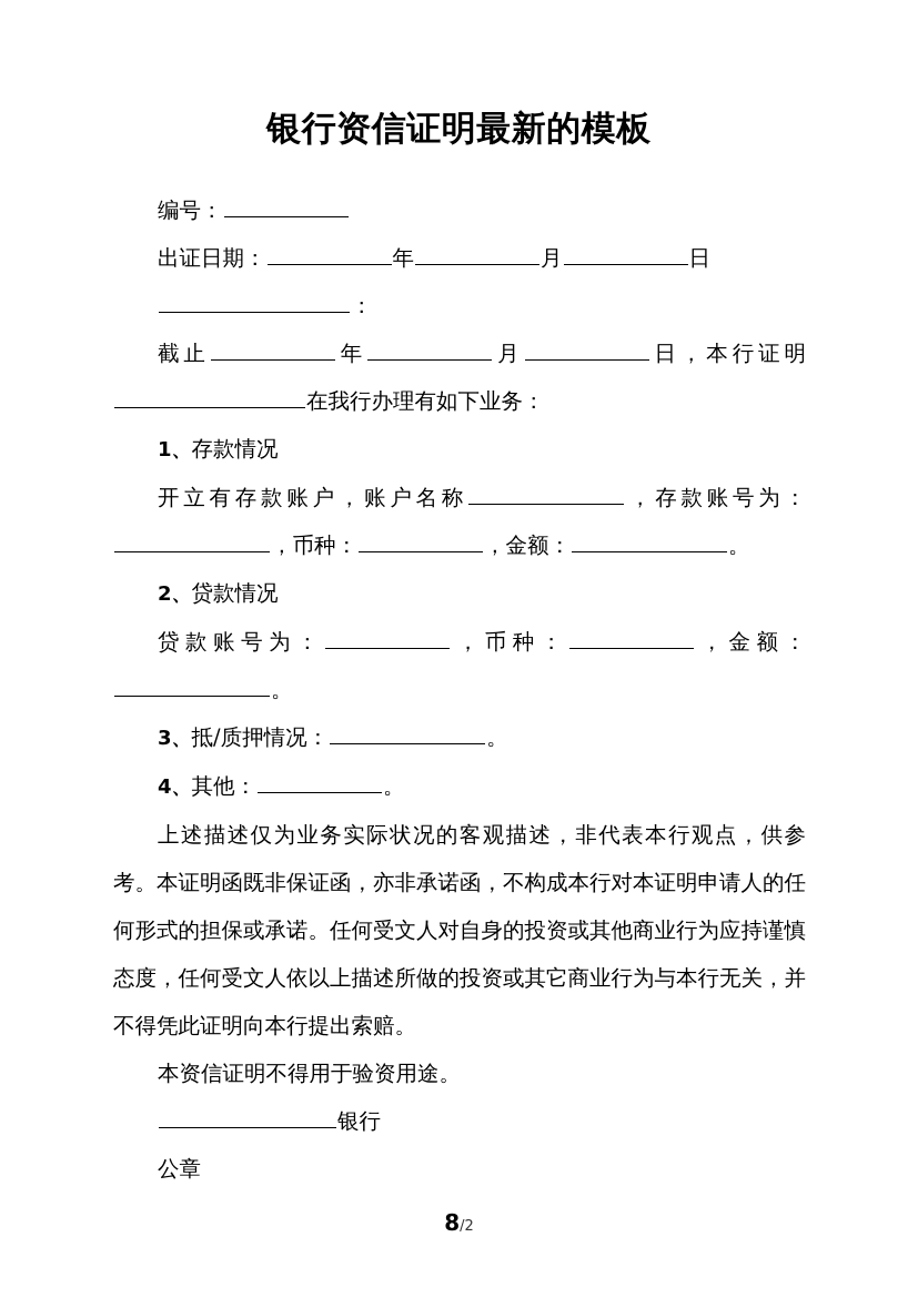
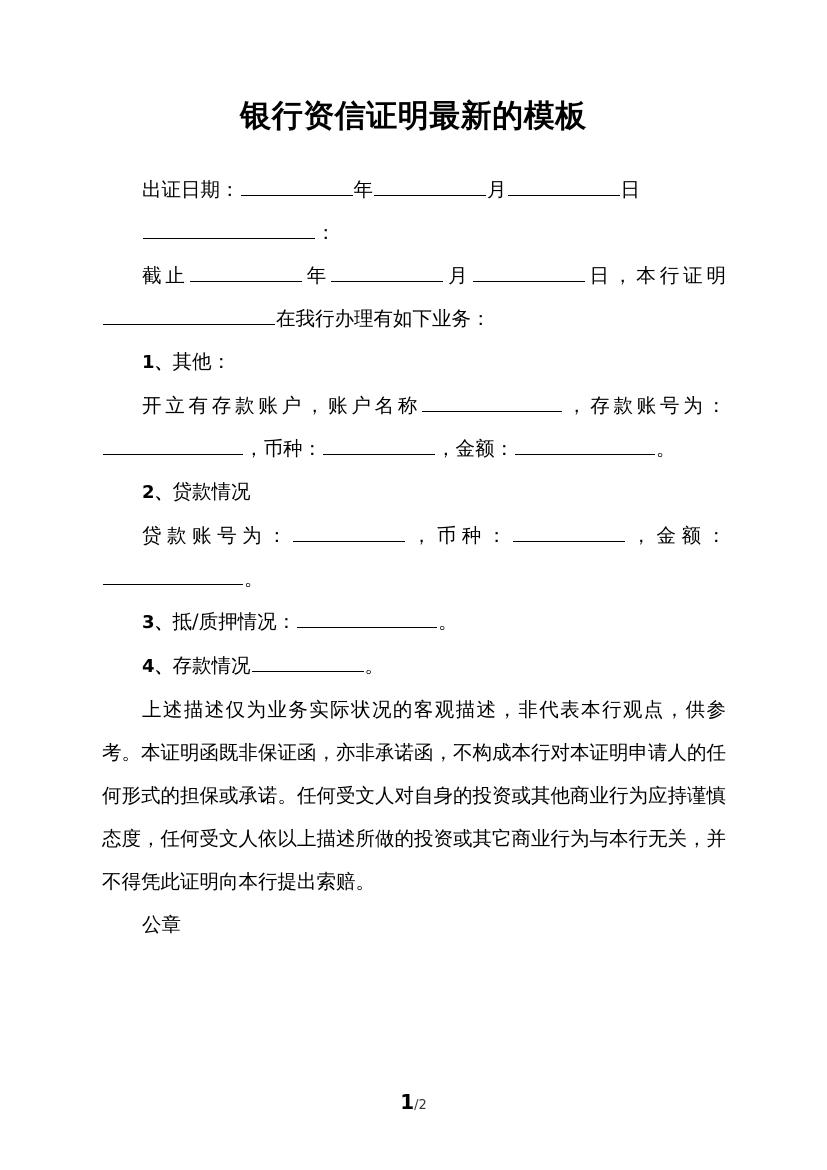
  银行资信证明最新的模板
- 编号：
  出证日期： 年 月 日
  ：
  截止 年 月 日，本行证明在我行办理有如下业务：
- 1、存款情况
+ 1、其他：
  开立有存款账户，账户名称 ，存款账号为：，币种： ，金额： 。
  2、贷款情况
  贷款账号为： ，币种： ，金额：。
  3、抵/质押情况： 。
- 4、其他： 。
+ 4、存款情况 。
  上述描述仅为业务实际状况的客观描述，非代表本行观点，供参考。本证明函既非保证函，亦非承诺函，不构成本行对本证明申请人的任何形式的担保或承诺。任何受文人对自身的投资或其他商业行为应持谨慎态度，任何受文人依以上描述所做的投资或其它商业行为与本行无关，并不得凭此证明向本行提出索赔。
- 本资信证明不得用于验资用途。
- 银行
  公章
- 8/2
+ 1/2
